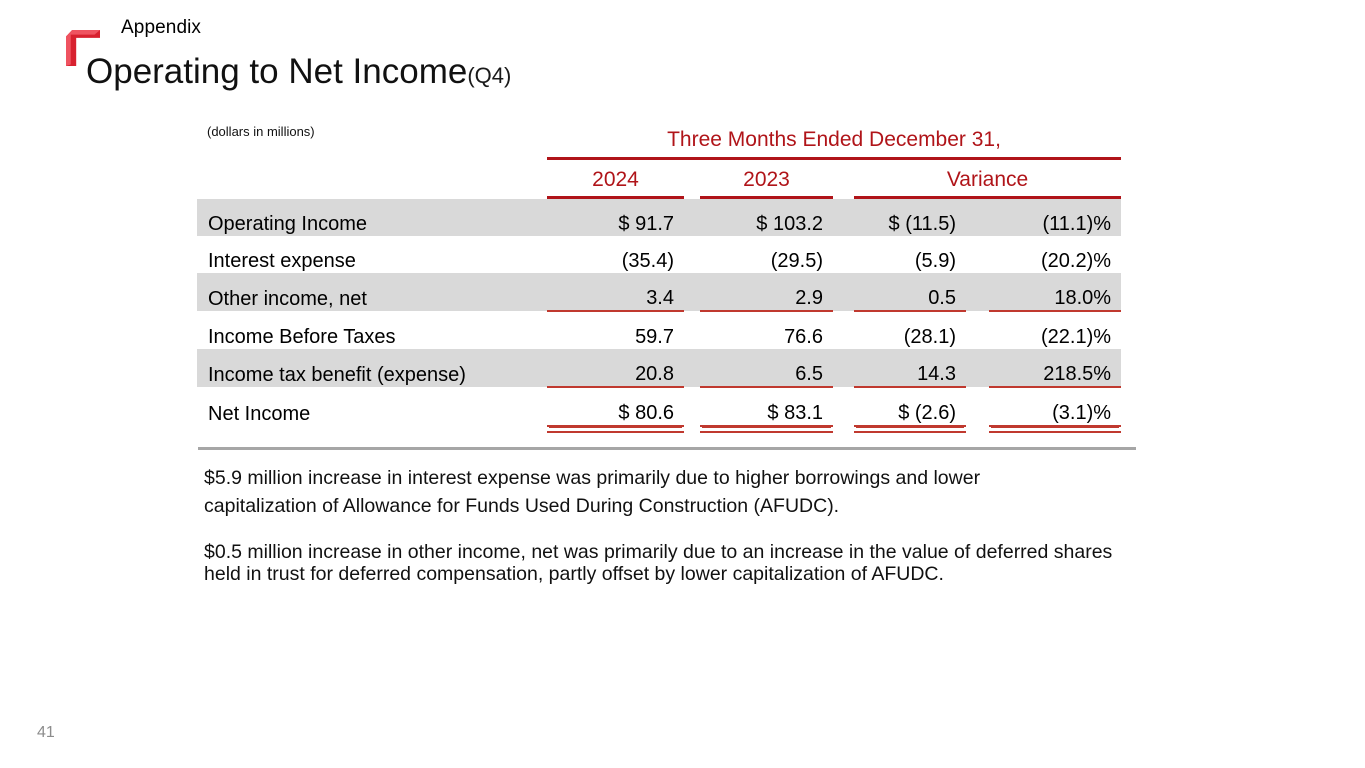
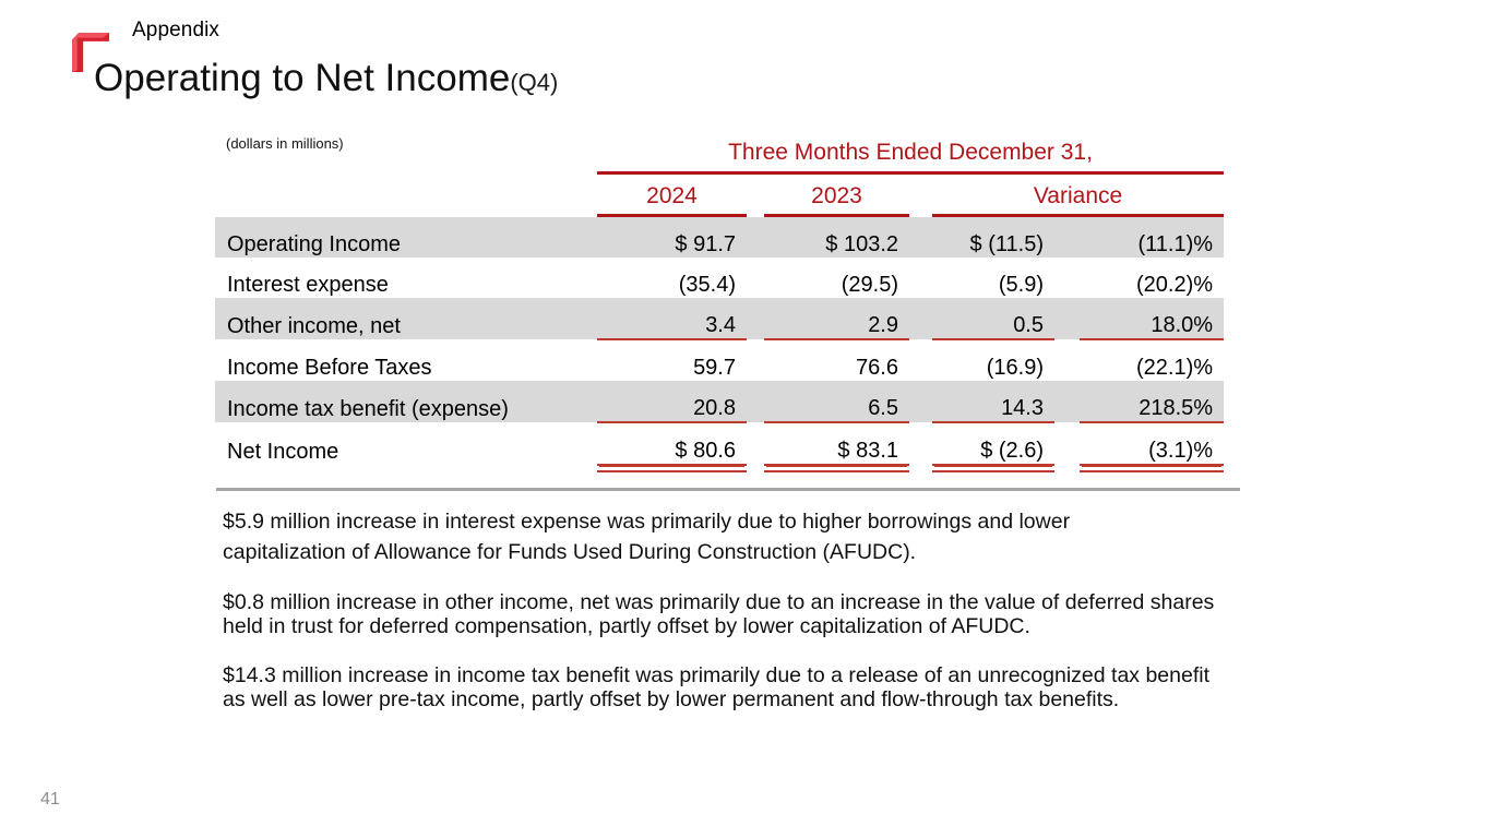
  Appendix
  Operating to Net Income(Q4)
  (dollars in millions)
  	Three Months Ended December 31,
  	2024		2023		Variance
  Operating Income	$ 91.7		$ 103.2		$ (11.5)		(11.1)%
  Interest expense	(35.4)		(29.5)		(5.9)		(20.2)%
  Other income, net	3.4		2.9		0.5		18.0%
- Income Before Taxes	59.7		76.6		(28.1)		(22.1)%
+ Income Before Taxes	59.7		76.6		(16.9)		(22.1)%
  Income tax benefit (expense)	20.8		6.5		14.3		218.5%
  Net Income	$ 80.6		$ 83.1		$ (2.6)		(3.1)%
  $5.9 million increase in interest expense was primarily due to higher borrowings and lower capitalization of Allowance for Funds Used During Construction (AFUDC).
- $0.5 million increase in other income, net was primarily due to an increase in the value of deferred shares held in trust for deferred compensation, partly offset by lower capitalization of AFUDC.
+ $0.8 million increase in other income, net was primarily due to an increase in the value of deferred shares held in trust for deferred compensation, partly offset by lower capitalization of AFUDC.
+ $14.3 million increase in income tax benefit was primarily due to a release of an unrecognized tax benefit as well as lower pre-tax income, partly offset by lower permanent and flow-through tax benefits.
  41
